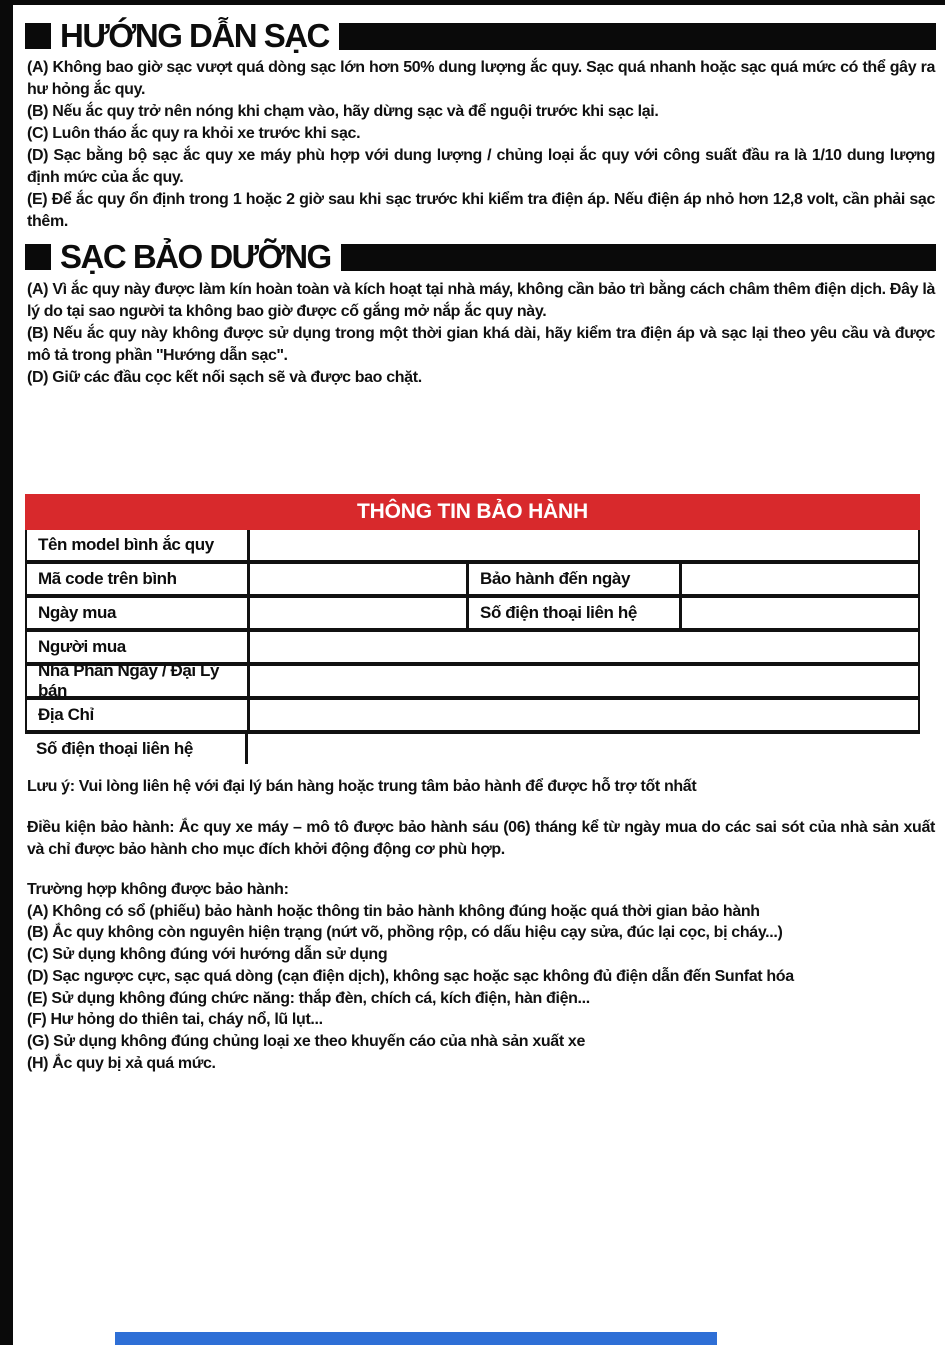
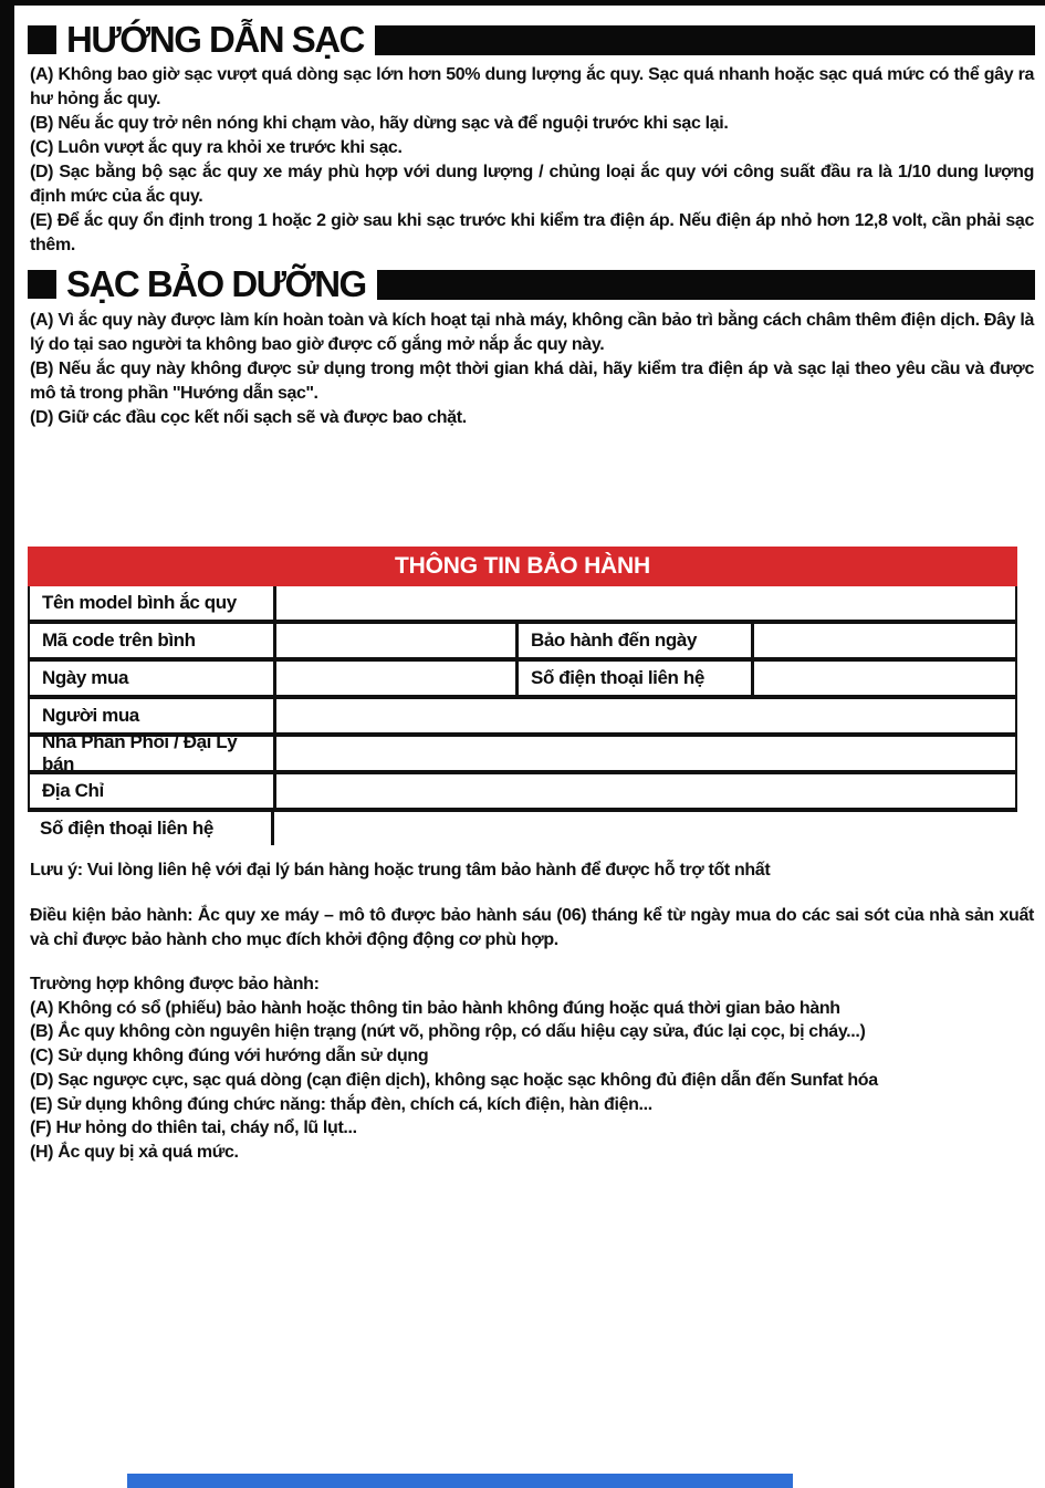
  HƯỚNG DẪN SẠC
  (A) Không bao giờ sạc vượt quá dòng sạc lớn hơn 50% dung lượng ắc quy. Sạc quá nhanh hoặc sạc quá mức có thể gây ra hư hỏng ắc quy.
  (B) Nếu ắc quy trở nên nóng khi chạm vào, hãy dừng sạc và để nguội trước khi sạc lại.
- (C) Luôn tháo ắc quy ra khỏi xe trước khi sạc.
+ (C) Luôn vượt ắc quy ra khỏi xe trước khi sạc.
  (D) Sạc bằng bộ sạc ắc quy xe máy phù hợp với dung lượng / chủng loại ắc quy với công suất đầu ra là 1/10 dung lượng định mức của ắc quy.
  (E) Để ắc quy ổn định trong 1 hoặc 2 giờ sau khi sạc trước khi kiểm tra điện áp. Nếu điện áp nhỏ hơn 12,8 volt, cần phải sạc thêm.
  SẠC BẢO DƯỠNG
  (A) Vì ắc quy này được làm kín hoàn toàn và kích hoạt tại nhà máy, không cần bảo trì bằng cách châm thêm điện dịch. Đây là lý do tại sao người ta không bao giờ được cố gắng mở nắp ắc quy này.
  (B) Nếu ắc quy này không được sử dụng trong một thời gian khá dài, hãy kiểm tra điện áp và sạc lại theo yêu cầu và được mô tả trong phần ''Hướng dẫn sạc''.
  (D) Giữ các đầu cọc kết nối sạch sẽ và được bao chặt.
  THÔNG TIN BẢO HÀNH
  Tên model bình ắc quy
  Mã code trên bình
  Bảo hành đến ngày
  Ngày mua
  Số điện thoại liên hệ
  Người mua
- Nhà Phân Ngày / Đại Lý bán
+ Nhà Phân Phối / Đại Lý bán
  Địa Chỉ
  Số điện thoại liên hệ
  Lưu ý: Vui lòng liên hệ với đại lý bán hàng hoặc trung tâm bảo hành để được hỗ trợ tốt nhất
  Điều kiện bảo hành: Ắc quy xe máy – mô tô được bảo hành sáu (06) tháng kể từ ngày mua do các sai sót của nhà sản xuất và chỉ được bảo hành cho mục đích khởi động động cơ phù hợp.
  Trường hợp không được bảo hành:
  (A) Không có sổ (phiếu) bảo hành hoặc thông tin bảo hành không đúng hoặc quá thời gian bảo hành
  (B) Ắc quy không còn nguyên hiện trạng (nứt võ, phồng rộp, có dấu hiệu cạy sửa, đúc lại cọc, bị cháy...)
  (C) Sử dụng không đúng với hướng dẫn sử dụng
  (D) Sạc ngược cực, sạc quá dòng (cạn điện dịch), không sạc hoặc sạc không đủ điện dẫn đến Sunfat hóa
  (E) Sử dụng không đúng chức năng: thắp đèn, chích cá, kích điện, hàn điện...
  (F) Hư hỏng do thiên tai, cháy nổ, lũ lụt...
- (G) Sử dụng không đúng chủng loại xe theo khuyến cáo của nhà sản xuất xe
  (H) Ắc quy bị xả quá mức.
